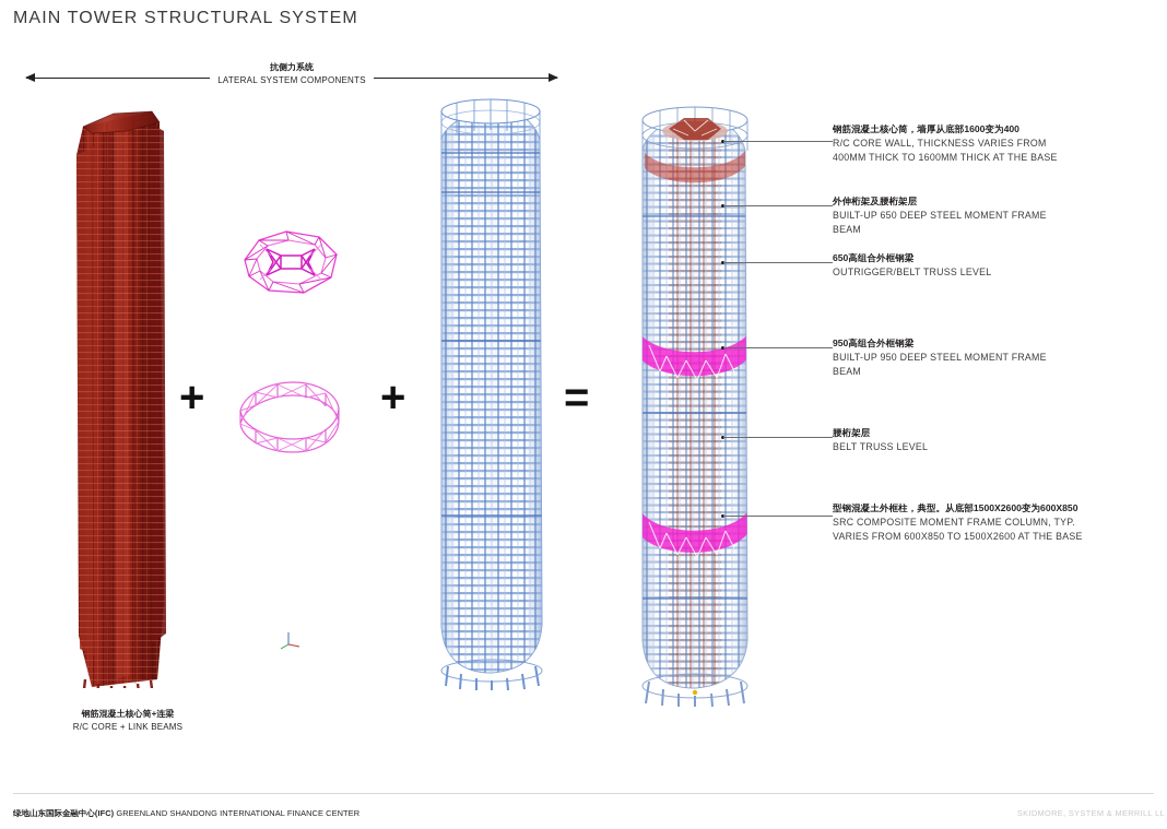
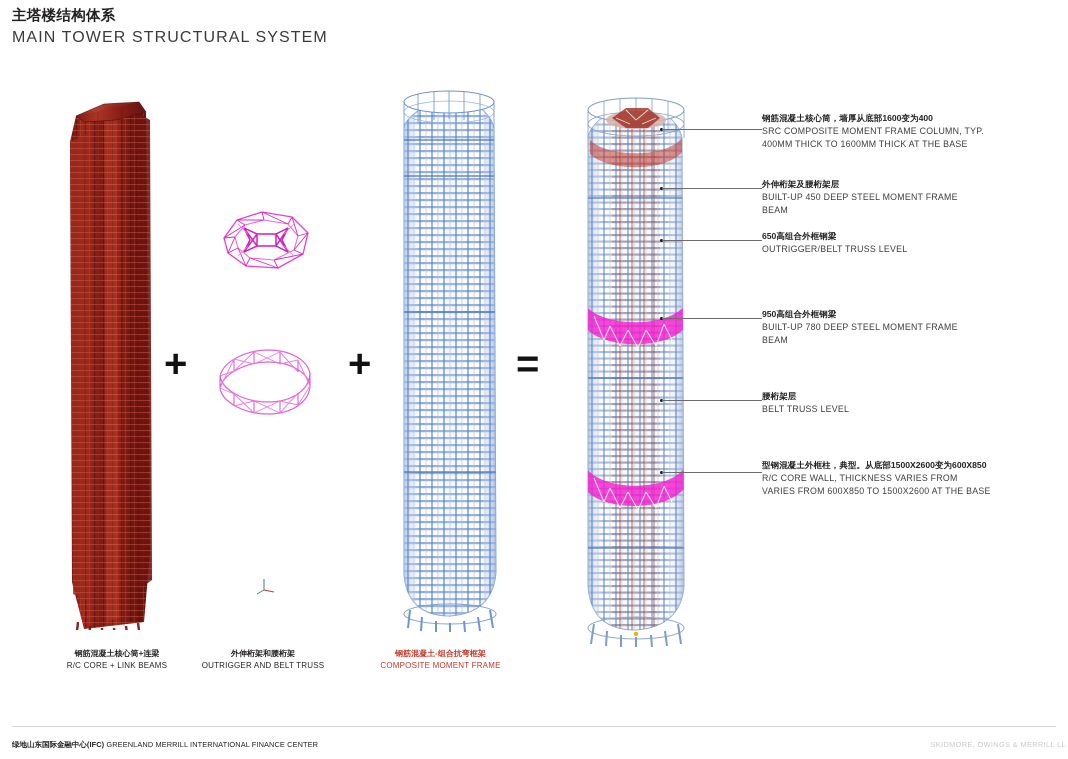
+ 主塔楼结构体系
  MAIN TOWER STRUCTURAL SYSTEM
- 抗侧力系统
- LATERAL SYSTEM COMPONENTS
  钢筋混凝土核心筒+连梁
  R/C CORE + LINK BEAMS
  +
  +
+ 外伸桁架和腰桁架
+ OUTRIGGER AND BELT TRUSS
+ 钢筋混凝土-组合抗弯框架
+ COMPOSITE MOMENT FRAME
  =
  钢筋混凝土核心筒，墙厚从底部1600变为400
- R/C CORE WALL, THICKNESS VARIES FROM
+ SRC COMPOSITE MOMENT FRAME COLUMN, TYP.
  400MM THICK TO 1600MM THICK AT THE BASE
  外伸桁架及腰桁架层
- BUILT-UP 650 DEEP STEEL MOMENT FRAME
+ BUILT-UP 450 DEEP STEEL MOMENT FRAME
  BEAM
  650高组合外框钢梁
  OUTRIGGER/BELT TRUSS LEVEL
  950高组合外框钢梁
- BUILT-UP 950 DEEP STEEL MOMENT FRAME
+ BUILT-UP 780 DEEP STEEL MOMENT FRAME
  BEAM
  腰桁架层
  BELT TRUSS LEVEL
  型钢混凝土外框柱，典型。从底部1500X2600变为600X850
- SRC COMPOSITE MOMENT FRAME COLUMN, TYP.
+ R/C CORE WALL, THICKNESS VARIES FROM
  VARIES FROM 600X850 TO 1500X2600 AT THE BASE
- 绿地山东国际金融中心(IFC) GREENLAND SHANDONG INTERNATIONAL FINANCE CENTER
+ 绿地山东国际金融中心(IFC) GREENLAND MERRILL INTERNATIONAL FINANCE CENTER
- SKIDMORE, SYSTEM & MERRILL LL
+ SKIDMORE, OWINGS & MERRILL LL
